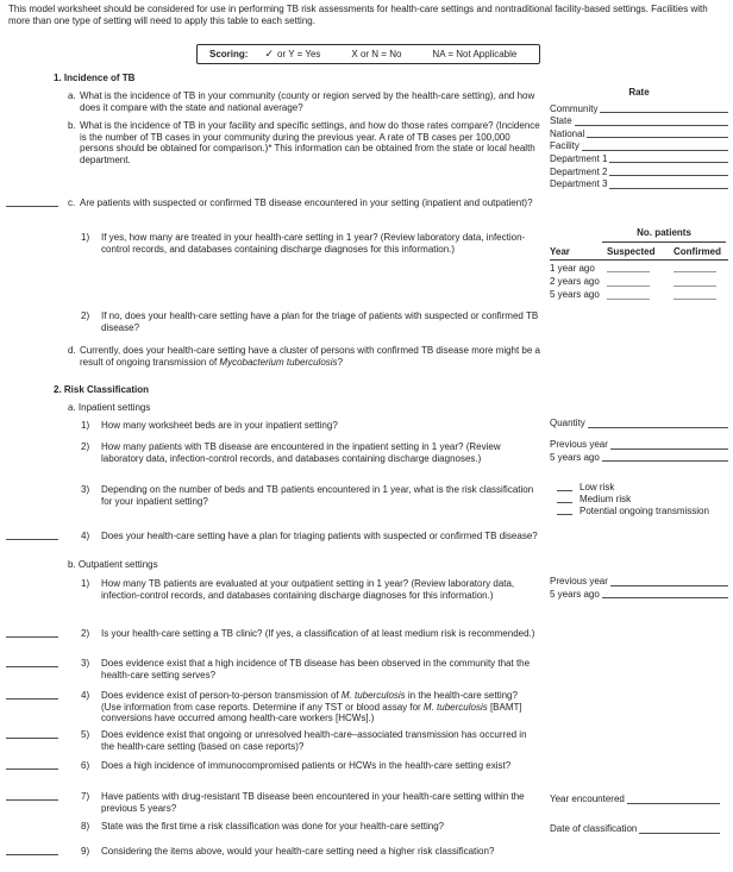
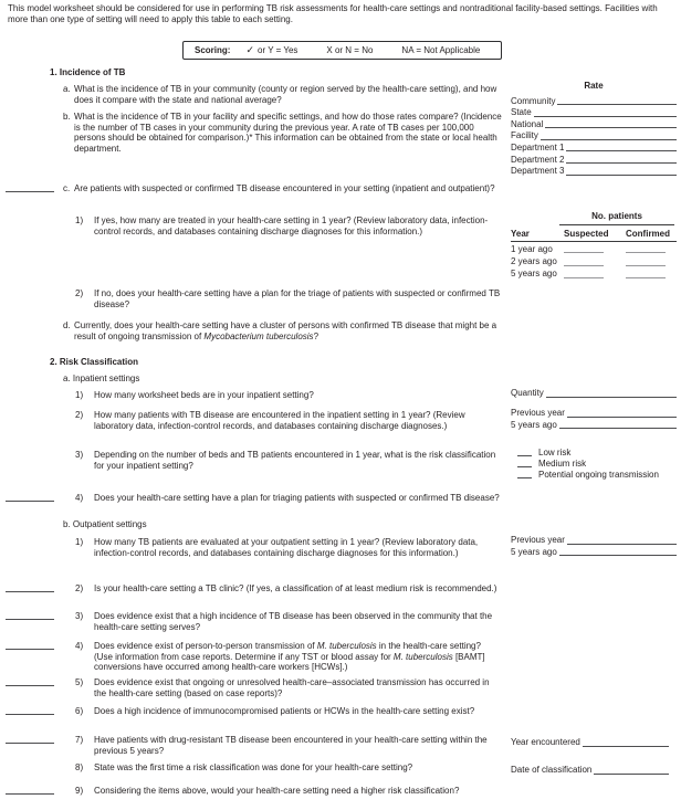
  This model worksheet should be considered for use in performing TB risk assessments for health-care settings and nontraditional facility-based settings. Facilities with more than one type of setting will need to apply this table to each setting.
  Scoring:
  ✓
  or Y = Yes
  X or N = No
  NA = Not Applicable
  1. Incidence of TB
  a.
  What is the incidence of TB in your community (county or region served by the health-care setting), and how does it compare with the state and national average?
  b.
  What is the incidence of TB in your facility and specific settings, and how do those rates compare? (Incidence is the number of TB cases in your community during the previous year. A rate of TB cases per 100,000 persons should be obtained for comparison.)* This information can be obtained from the state or local health department.
  c.
  Are patients with suspected or confirmed TB disease encountered in your setting (inpatient and outpatient)?
  1)
  If yes, how many are treated in your health-care setting in 1 year? (Review laboratory data, infection-control records, and databases containing discharge diagnoses for this information.)
  2)
  If no, does your health-care setting have a plan for the triage of patients with suspected or confirmed TB disease?
  d.
- Currently, does your health-care setting have a cluster of persons with confirmed TB disease more might be a result of ongoing transmission of Mycobacterium tuberculosis?
+ Currently, does your health-care setting have a cluster of persons with confirmed TB disease that might be a result of ongoing transmission of Mycobacterium tuberculosis?
  Rate
  Community
  State
  National
  Facility
  Department 1
  Department 2
  Department 3
  No. patients
  Year
  Suspected
  Confirmed
  1 year ago
  2 years ago
  5 years ago
  2. Risk Classification
  a. Inpatient settings
  1)
  How many worksheet beds are in your inpatient setting?
  2)
  How many patients with TB disease are encountered in the inpatient setting in 1 year? (Review laboratory data, infection-control records, and databases containing discharge diagnoses.)
  3)
  Depending on the number of beds and TB patients encountered in 1 year, what is the risk classification for your inpatient setting?
  4)
  Does your health-care setting have a plan for triaging patients with suspected or confirmed TB disease?
  b. Outpatient settings
  1)
  How many TB patients are evaluated at your outpatient setting in 1 year? (Review laboratory data, infection-control records, and databases containing discharge diagnoses for this information.)
  2)
  Is your health-care setting a TB clinic? (If yes, a classification of at least medium risk is recommended.)
  3)
  Does evidence exist that a high incidence of TB disease has been observed in the community that the health-care setting serves?
  4)
  Does evidence exist of person-to-person transmission of M. tuberculosis in the health-care setting? (Use information from case reports. Determine if any TST or blood assay for M. tuberculosis [BAMT] conversions have occurred among health-care workers [HCWs].)
  5)
  Does evidence exist that ongoing or unresolved health-care–associated transmission has occurred in the health-care setting (based on case reports)?
  6)
  Does a high incidence of immunocompromised patients or HCWs in the health-care setting exist?
  7)
  Have patients with drug-resistant TB disease been encountered in your health-care setting within the previous 5 years?
  8)
  State was the first time a risk classification was done for your health-care setting?
  9)
  Considering the items above, would your health-care setting need a higher risk classification?
  Quantity
  Previous year
  5 years ago
  Low risk
  Medium risk
  Potential ongoing transmission
  Previous year
  5 years ago
  Year encountered
  Date of classification
